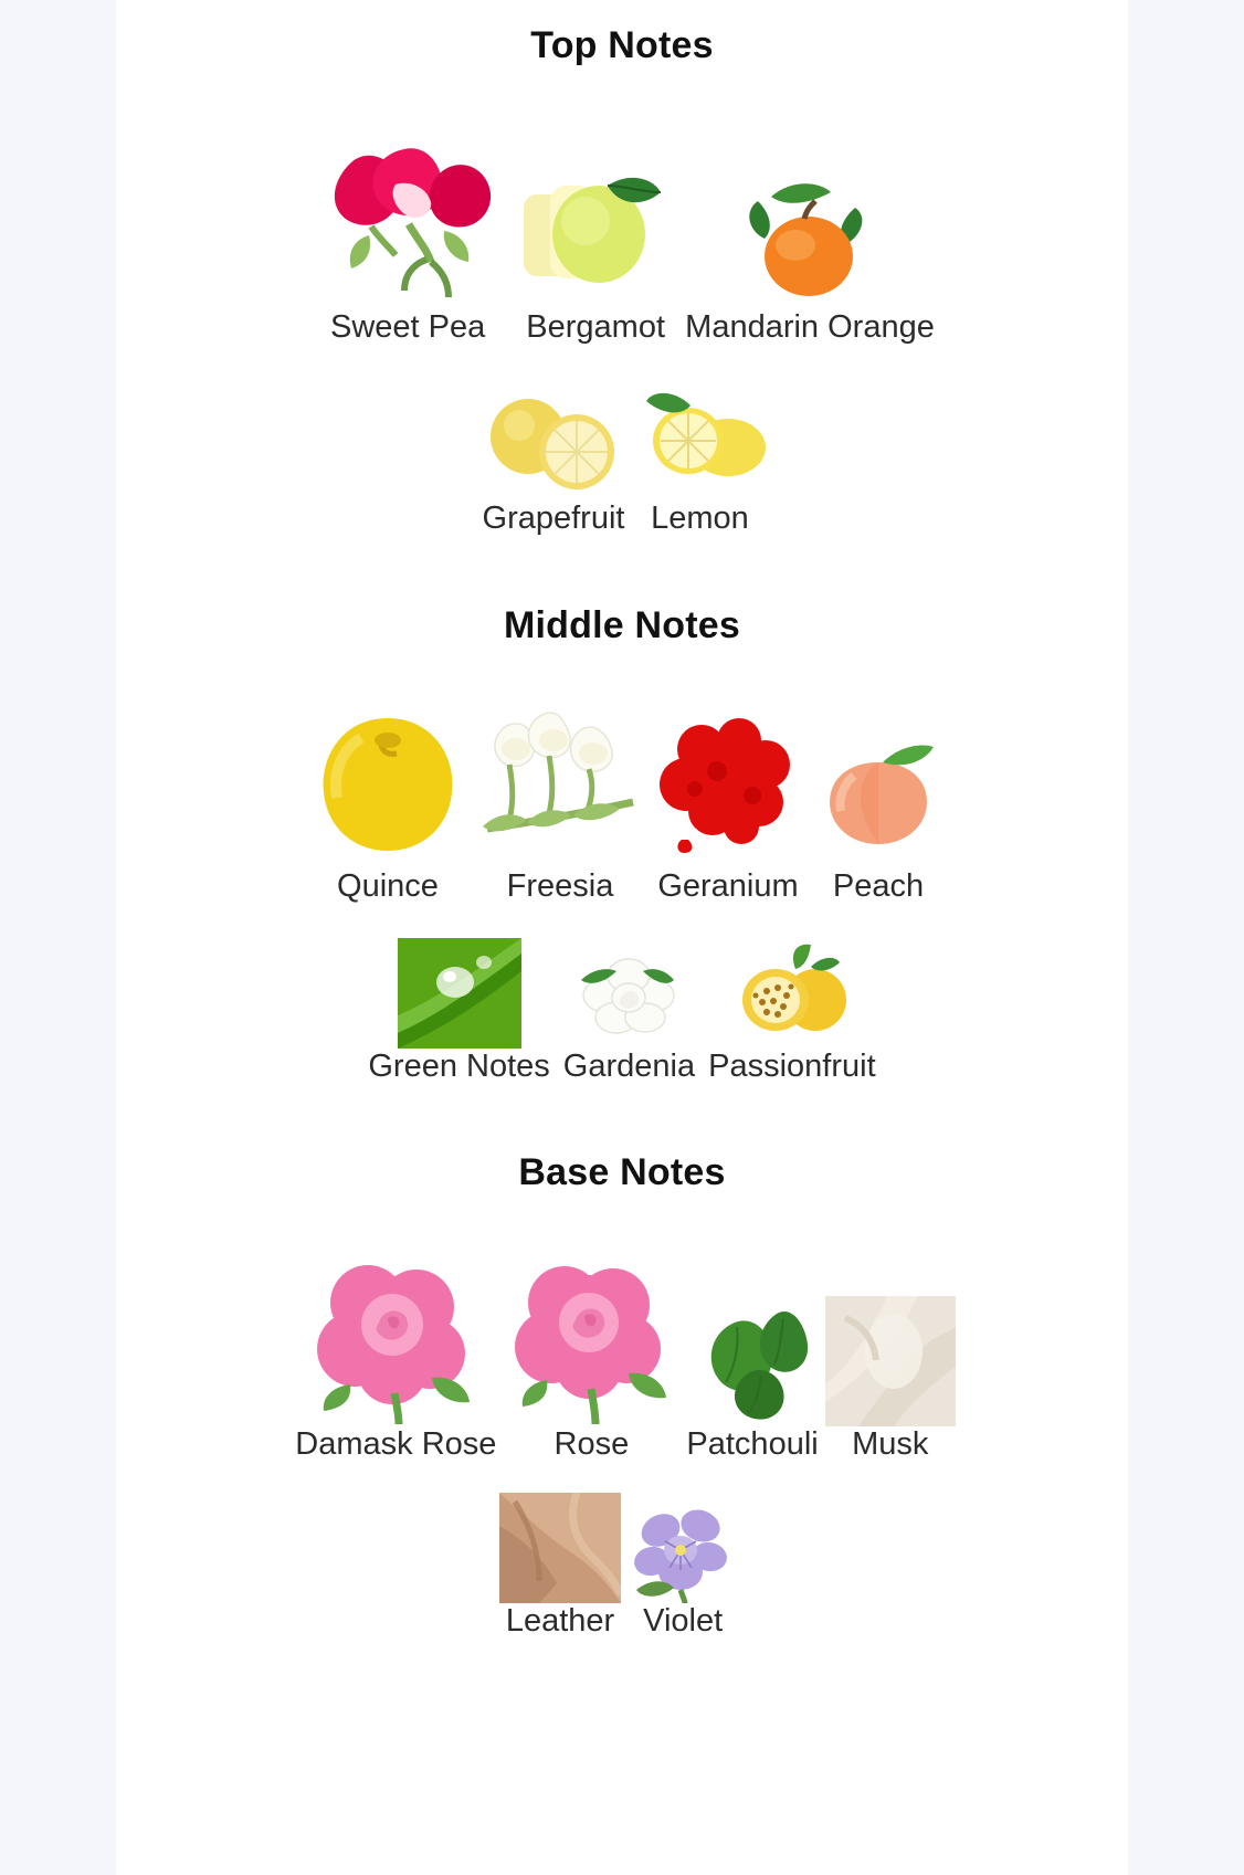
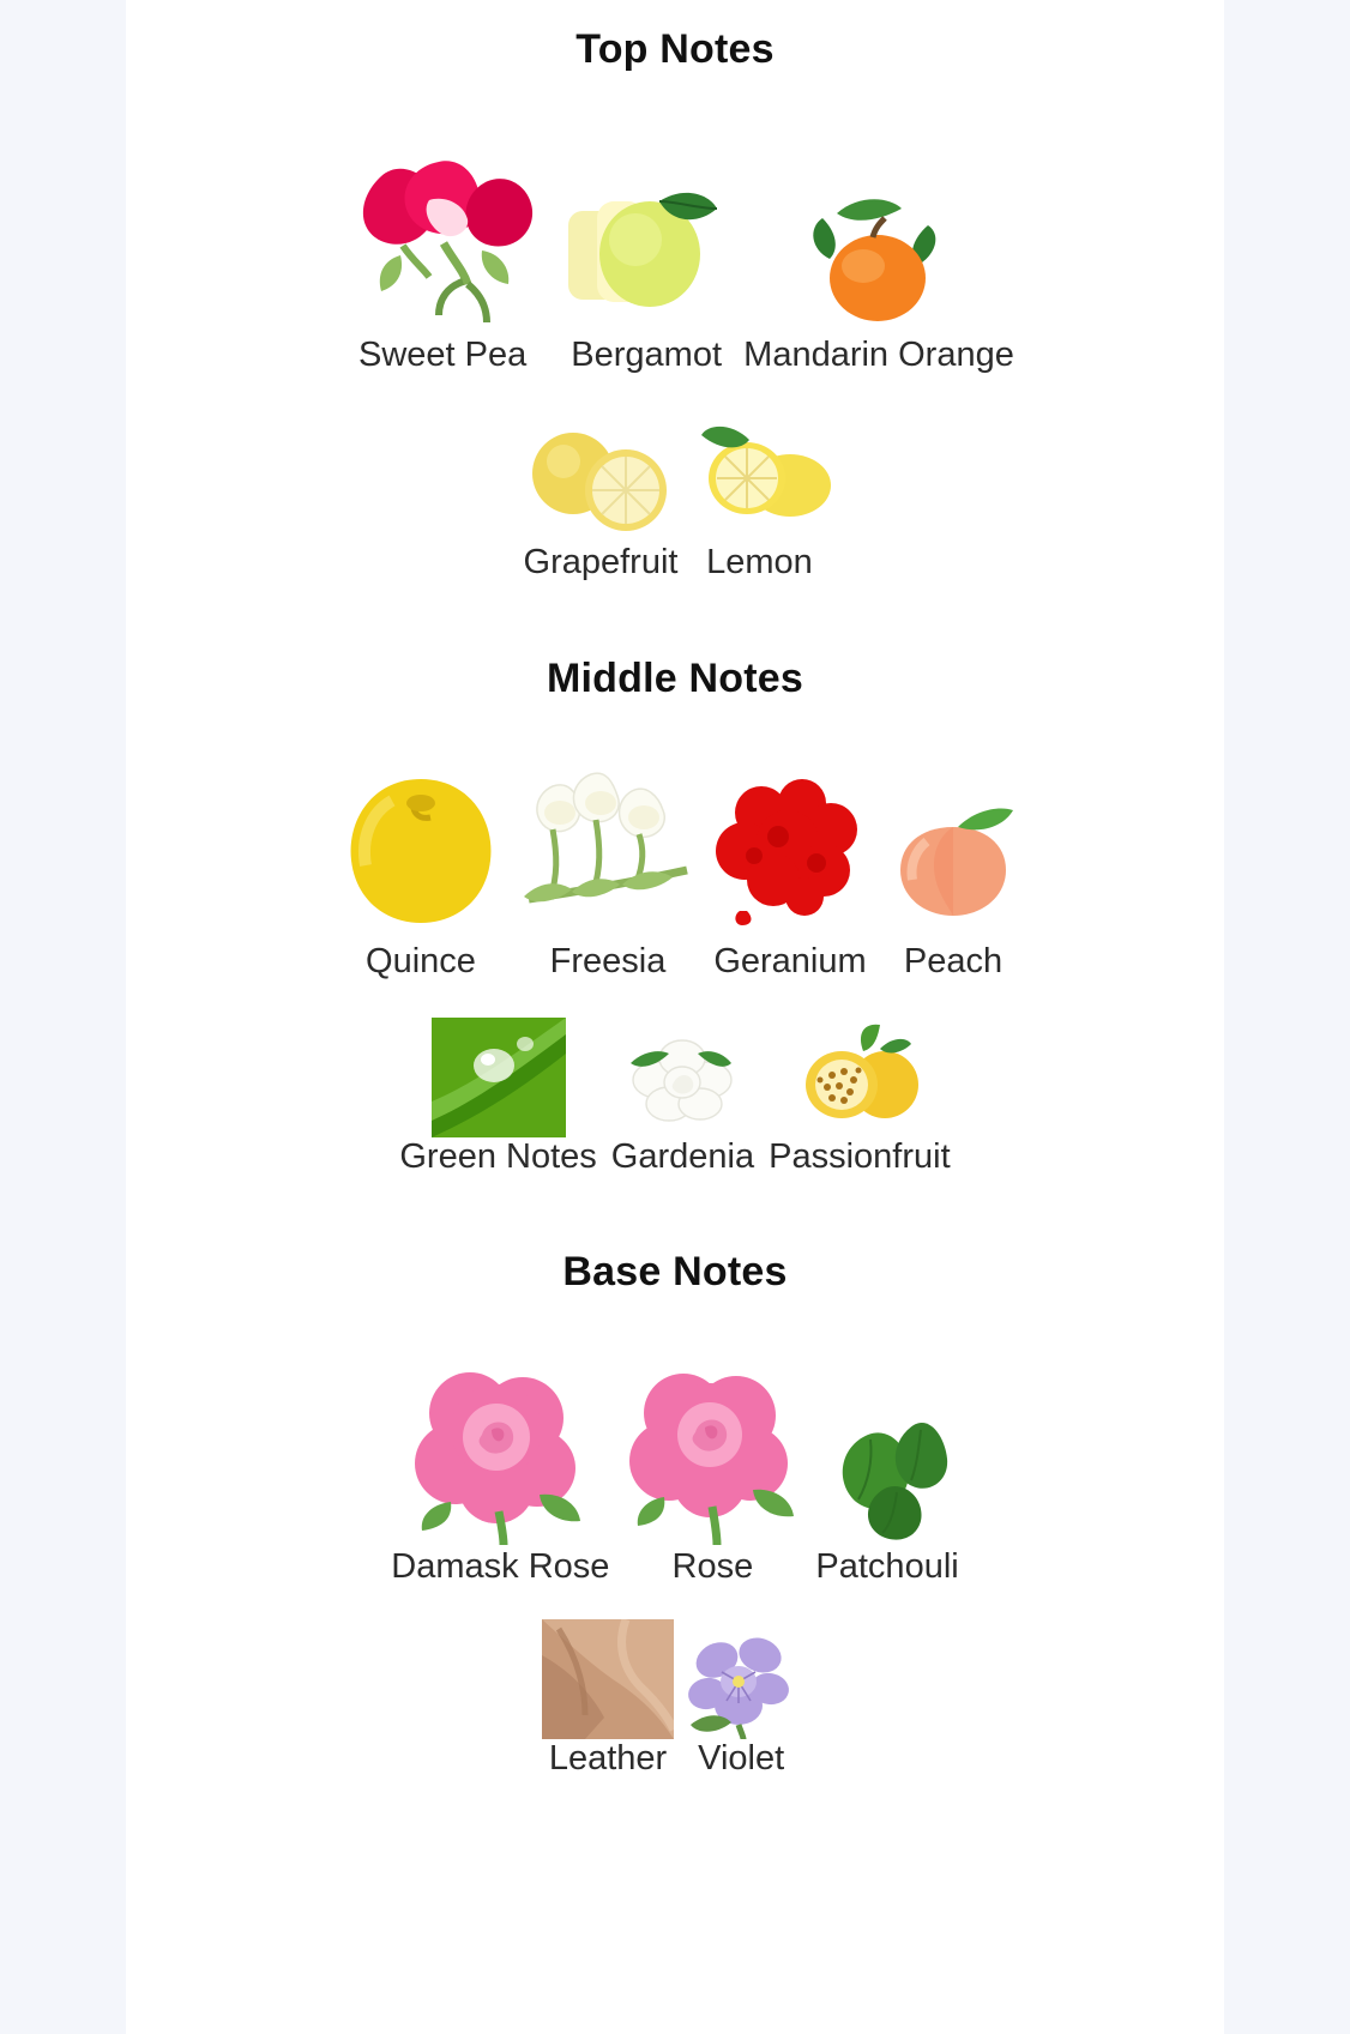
  Top Notes
  Sweet Pea
  Bergamot
  Mandarin Orange
  Grapefruit
  Lemon
  Middle Notes
  Quince
  Freesia
  Geranium
  Peach
  Green Notes
  Gardenia
  Passionfruit
  Base Notes
  Damask Rose
  Rose
  Patchouli
- Musk
  Leather
  Violet
